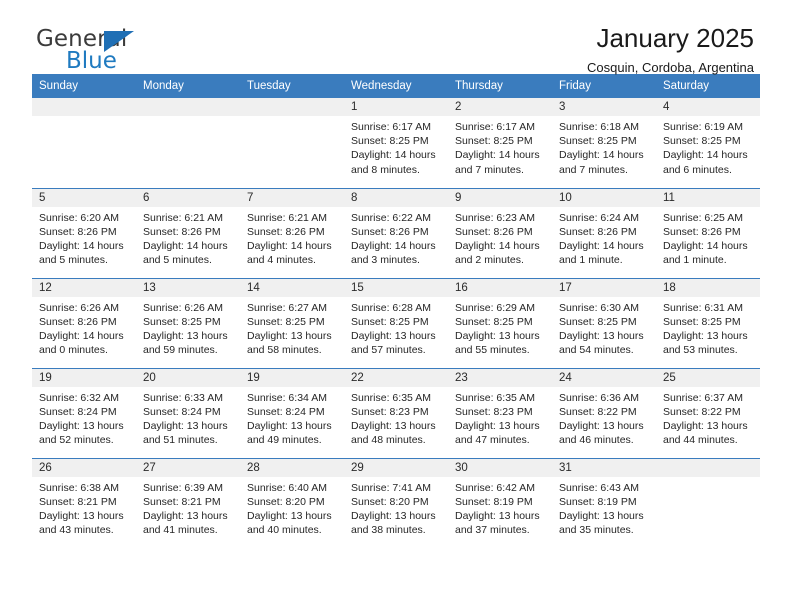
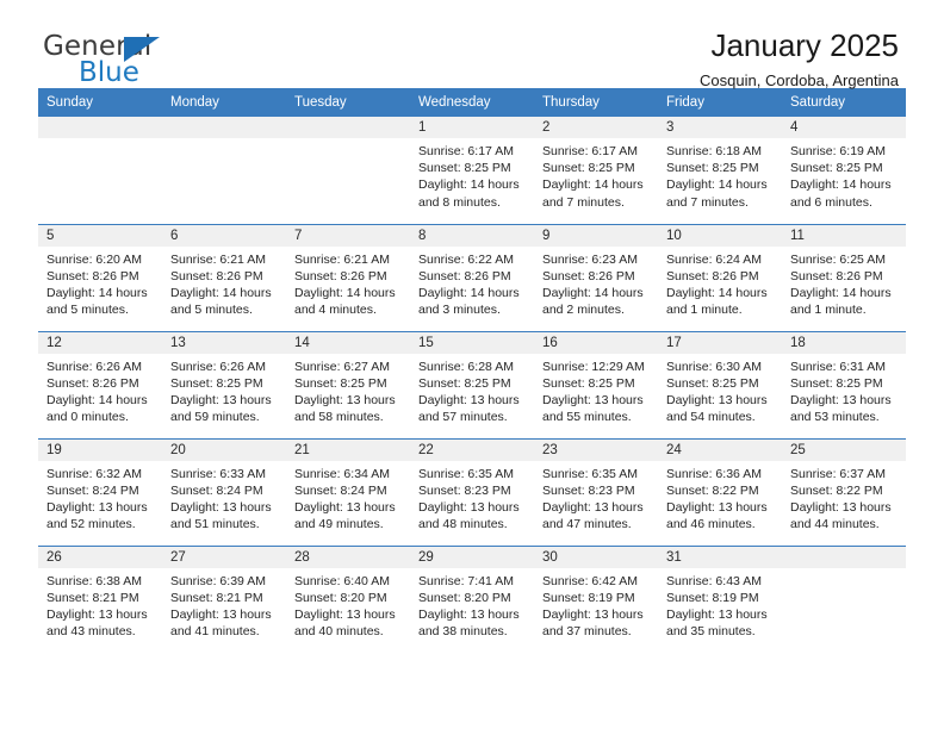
  General
  Blue
  January 2025
  Cosquin, Cordoba, Argentina
  Sunday	Monday	Tuesday	Wednesday	Thursday	Friday	Saturday
  			1Sunrise: 6:17 AMSunset: 8:25 PMDaylight: 14 hoursand 8 minutes.	2Sunrise: 6:17 AMSunset: 8:25 PMDaylight: 14 hoursand 7 minutes.	3Sunrise: 6:18 AMSunset: 8:25 PMDaylight: 14 hoursand 7 minutes.	4Sunrise: 6:19 AMSunset: 8:25 PMDaylight: 14 hoursand 6 minutes.
  5Sunrise: 6:20 AMSunset: 8:26 PMDaylight: 14 hoursand 5 minutes.	6Sunrise: 6:21 AMSunset: 8:26 PMDaylight: 14 hoursand 5 minutes.	7Sunrise: 6:21 AMSunset: 8:26 PMDaylight: 14 hoursand 4 minutes.	8Sunrise: 6:22 AMSunset: 8:26 PMDaylight: 14 hoursand 3 minutes.	9Sunrise: 6:23 AMSunset: 8:26 PMDaylight: 14 hoursand 2 minutes.	10Sunrise: 6:24 AMSunset: 8:26 PMDaylight: 14 hoursand 1 minute.	11Sunrise: 6:25 AMSunset: 8:26 PMDaylight: 14 hoursand 1 minute.
- 12Sunrise: 6:26 AMSunset: 8:26 PMDaylight: 14 hoursand 0 minutes.	13Sunrise: 6:26 AMSunset: 8:25 PMDaylight: 13 hoursand 59 minutes.	14Sunrise: 6:27 AMSunset: 8:25 PMDaylight: 13 hoursand 58 minutes.	15Sunrise: 6:28 AMSunset: 8:25 PMDaylight: 13 hoursand 57 minutes.	16Sunrise: 6:29 AMSunset: 8:25 PMDaylight: 13 hoursand 55 minutes.	17Sunrise: 6:30 AMSunset: 8:25 PMDaylight: 13 hoursand 54 minutes.	18Sunrise: 6:31 AMSunset: 8:25 PMDaylight: 13 hoursand 53 minutes.
+ 12Sunrise: 6:26 AMSunset: 8:26 PMDaylight: 14 hoursand 0 minutes.	13Sunrise: 6:26 AMSunset: 8:25 PMDaylight: 13 hoursand 59 minutes.	14Sunrise: 6:27 AMSunset: 8:25 PMDaylight: 13 hoursand 58 minutes.	15Sunrise: 6:28 AMSunset: 8:25 PMDaylight: 13 hoursand 57 minutes.	16Sunrise: 12:29 AMSunset: 8:25 PMDaylight: 13 hoursand 55 minutes.	17Sunrise: 6:30 AMSunset: 8:25 PMDaylight: 13 hoursand 54 minutes.	18Sunrise: 6:31 AMSunset: 8:25 PMDaylight: 13 hoursand 53 minutes.
- 19Sunrise: 6:32 AMSunset: 8:24 PMDaylight: 13 hoursand 52 minutes.	20Sunrise: 6:33 AMSunset: 8:24 PMDaylight: 13 hoursand 51 minutes.	19Sunrise: 6:34 AMSunset: 8:24 PMDaylight: 13 hoursand 49 minutes.	22Sunrise: 6:35 AMSunset: 8:23 PMDaylight: 13 hoursand 48 minutes.	23Sunrise: 6:35 AMSunset: 8:23 PMDaylight: 13 hoursand 47 minutes.	24Sunrise: 6:36 AMSunset: 8:22 PMDaylight: 13 hoursand 46 minutes.	25Sunrise: 6:37 AMSunset: 8:22 PMDaylight: 13 hoursand 44 minutes.
+ 19Sunrise: 6:32 AMSunset: 8:24 PMDaylight: 13 hoursand 52 minutes.	20Sunrise: 6:33 AMSunset: 8:24 PMDaylight: 13 hoursand 51 minutes.	21Sunrise: 6:34 AMSunset: 8:24 PMDaylight: 13 hoursand 49 minutes.	22Sunrise: 6:35 AMSunset: 8:23 PMDaylight: 13 hoursand 48 minutes.	23Sunrise: 6:35 AMSunset: 8:23 PMDaylight: 13 hoursand 47 minutes.	24Sunrise: 6:36 AMSunset: 8:22 PMDaylight: 13 hoursand 46 minutes.	25Sunrise: 6:37 AMSunset: 8:22 PMDaylight: 13 hoursand 44 minutes.
  26Sunrise: 6:38 AMSunset: 8:21 PMDaylight: 13 hoursand 43 minutes.	27Sunrise: 6:39 AMSunset: 8:21 PMDaylight: 13 hoursand 41 minutes.	28Sunrise: 6:40 AMSunset: 8:20 PMDaylight: 13 hoursand 40 minutes.	29Sunrise: 7:41 AMSunset: 8:20 PMDaylight: 13 hoursand 38 minutes.	30Sunrise: 6:42 AMSunset: 8:19 PMDaylight: 13 hoursand 37 minutes.	31Sunrise: 6:43 AMSunset: 8:19 PMDaylight: 13 hoursand 35 minutes.
